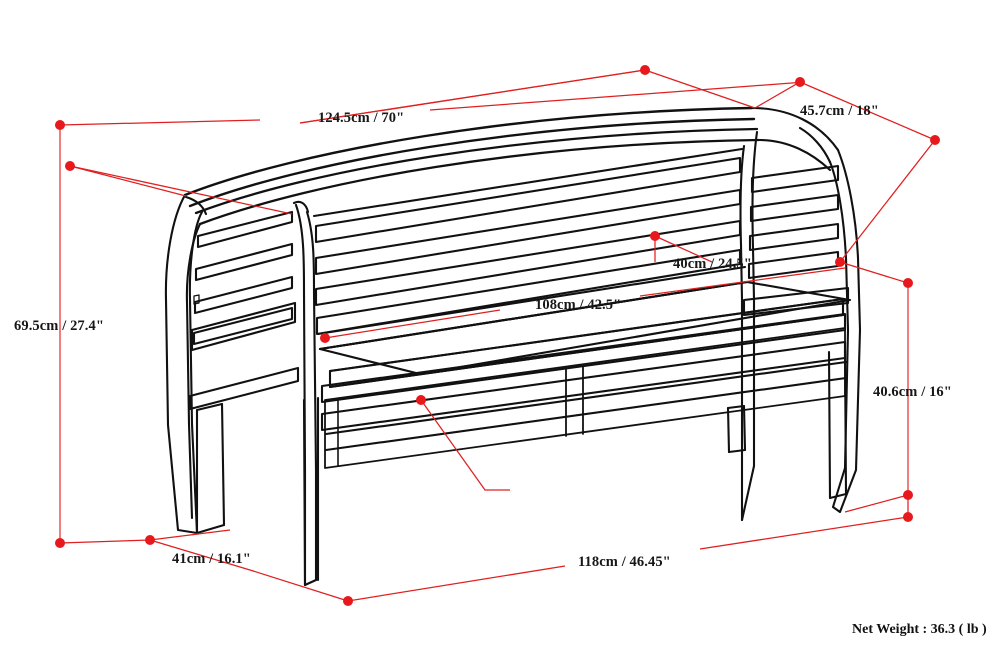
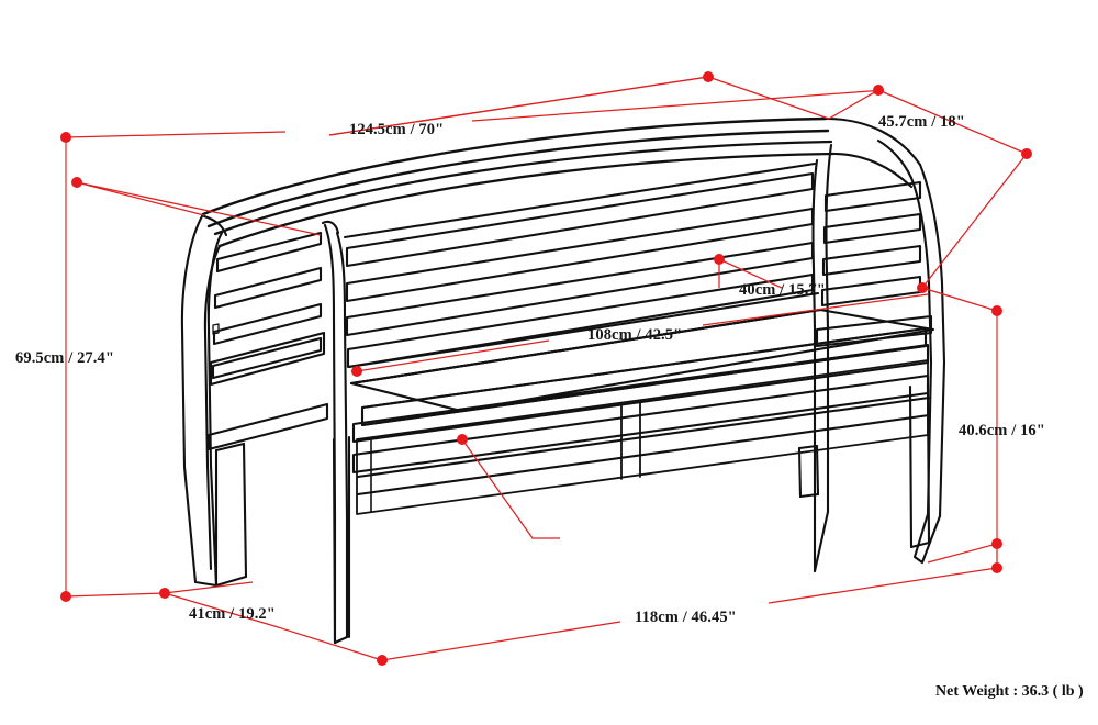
  124.5cm / 70"
  45.7cm / 18"
  69.5cm / 27.4"
- 40cm / 24.5"
+ 40cm / 15.7"
  108cm / 42.5"
  40.6cm / 16"
- 41cm / 16.1"
+ 41cm / 19.2"
  118cm / 46.45"
  Net Weight : 36.3 ( lb )
